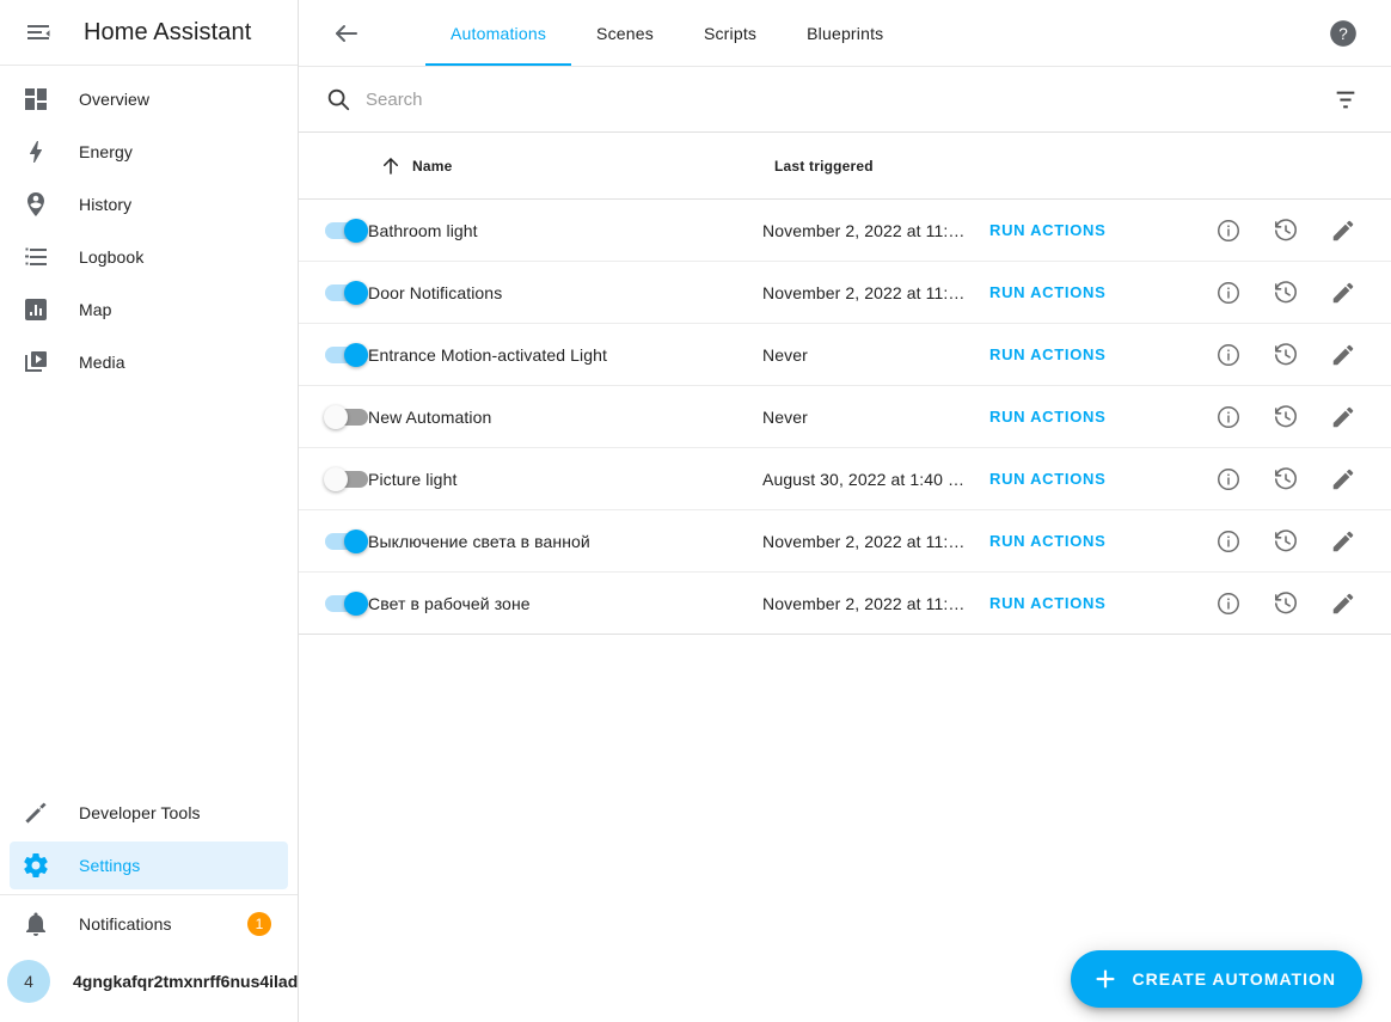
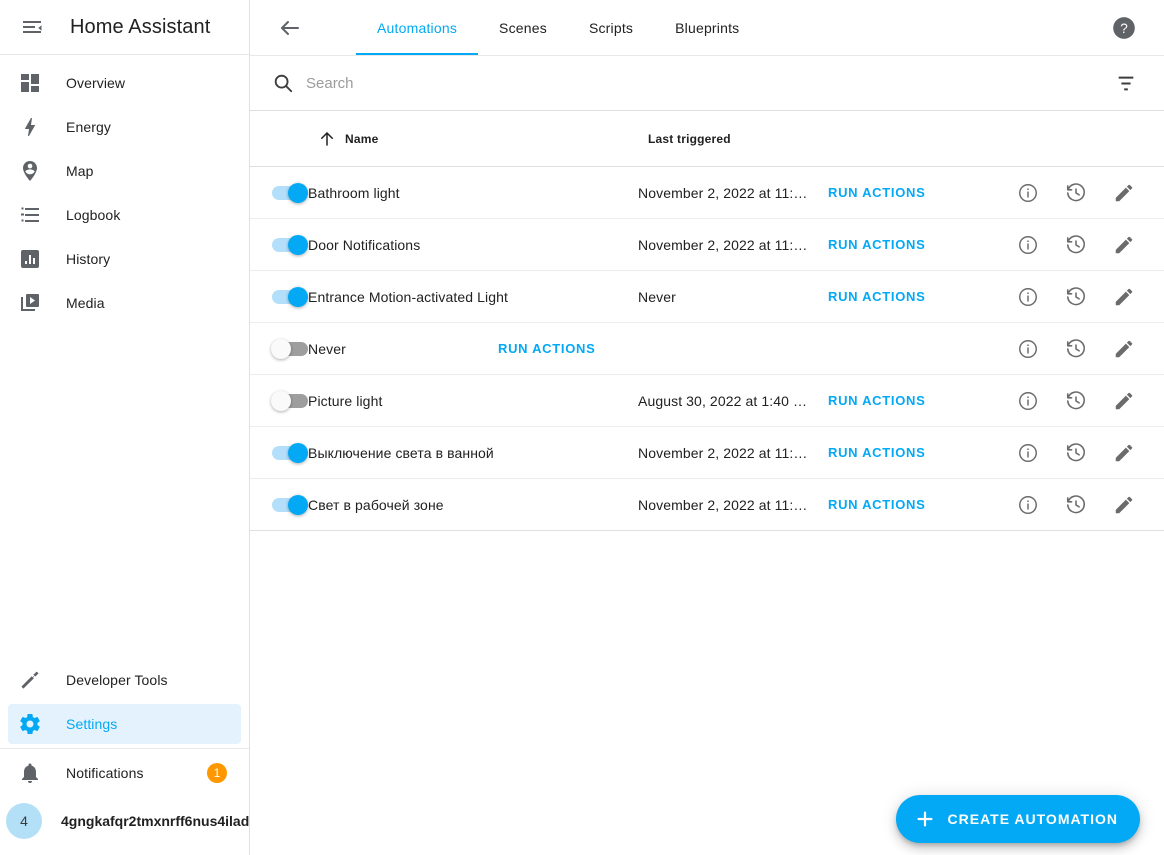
  Home Assistant
  Overview
  Energy
- History
+ Map
  Logbook
- Map
+ History
  Media
  Developer Tools
  Settings
  Notifications
  1
  4
  4gngkafqr2tmxnrff6nus4ilad
  Automations
  Scenes
  Scripts
  Blueprints
  ?
  Search
  Name
  Last triggered
  Bathroom light
  November 2, 2022 at 11:…
  RUN ACTIONS
  Door Notifications
  November 2, 2022 at 11:…
  RUN ACTIONS
  Entrance Motion-activated Light
  Never
  RUN ACTIONS
- New Automation
  Never
  RUN ACTIONS
  Picture light
  August 30, 2022 at 1:40 …
  RUN ACTIONS
  Выключение света в ванной
  November 2, 2022 at 11:…
  RUN ACTIONS
  Свет в рабочей зоне
  November 2, 2022 at 11:…
  RUN ACTIONS
  CREATE AUTOMATION
